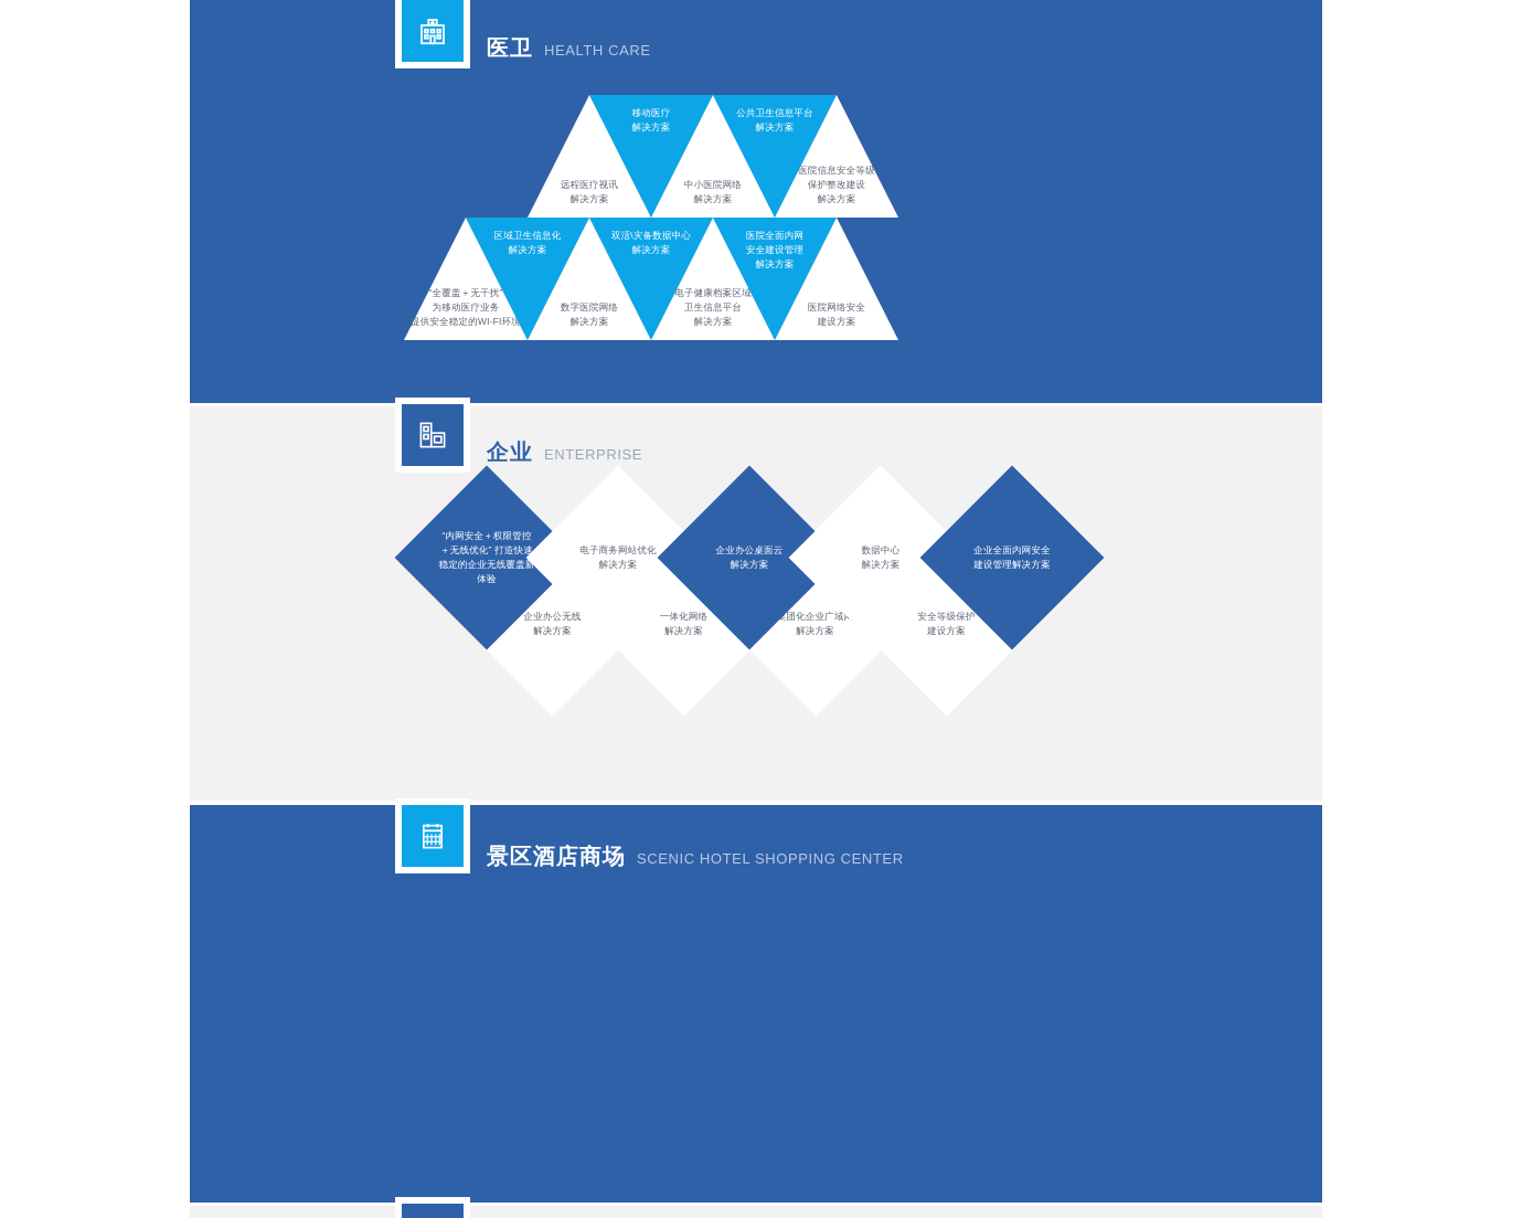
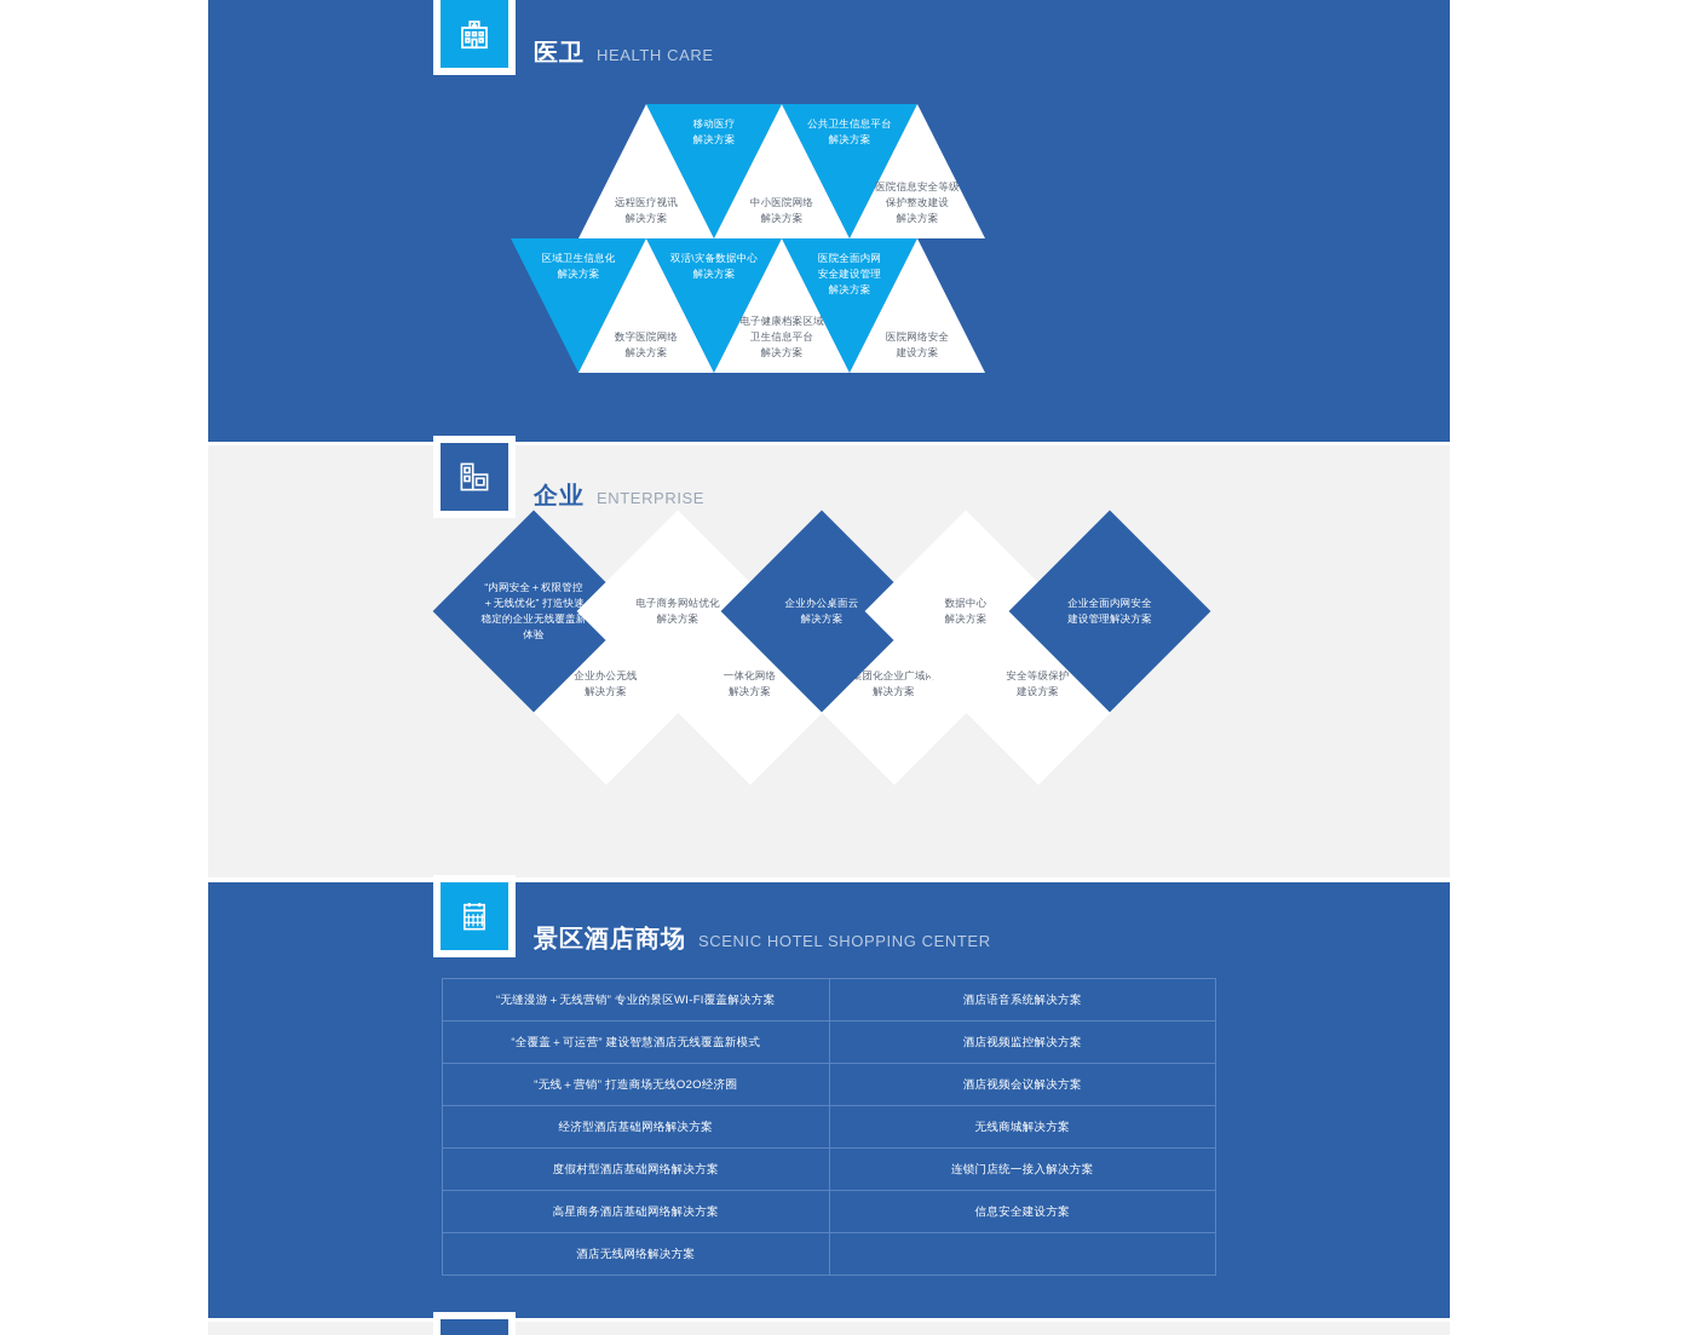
  医卫
  HEALTH CARE
  远程医疗视讯
  解决方案
  移动医疗
  解决方案
  中小医院网络
  解决方案
  公共卫生信息平台
  解决方案
  医院信息安全等级
  保护整改建设
  解决方案
- “全覆盖＋无干扰”
- 为移动医疗业务
- 提供安全稳定的WI-FI环境
  区域卫生信息化
  解决方案
  数字医院网络
  解决方案
  双活\灾备数据中心
  解决方案
  电子健康档案区域
  卫生信息平台
  解决方案
  医院全面内网
  安全建设管理
  解决方案
  医院网络安全
  建设方案
  企业
  ENTERPRISE
  企业办公无线
  解决方案
  一体化网络
  解决方案
  团化企业广域
  解决方案
  安全等级保护
  建设方案
  “内网安全＋权限管控
  ＋无线优化” 打造快速
  稳定的企业无线覆盖新
  体验
  电子商务网站优化
  解决方案
  企业办公桌面云
  解决方案
  数据中心
  解决方案
  企业全面内网安全
  建设管理解决方案
  景区酒店商场
  SCENIC HOTEL SHOPPING CENTER
+ “无缝漫游＋无线营销” 专业的景区WI-FI覆盖解决方案	酒店语音系统解决方案
+ “全覆盖＋可运营” 建设智慧酒店无线覆盖新模式	酒店视频监控解决方案
+ “无线＋营销” 打造商场无线O2O经济圈	酒店视频会议解决方案
+ 经济型酒店基础网络解决方案	无线商城解决方案
+ 度假村型酒店基础网络解决方案	连锁门店统一接入解决方案
+ 高星商务酒店基础网络解决方案	信息安全建设方案
+ 酒店无线网络解决方案
